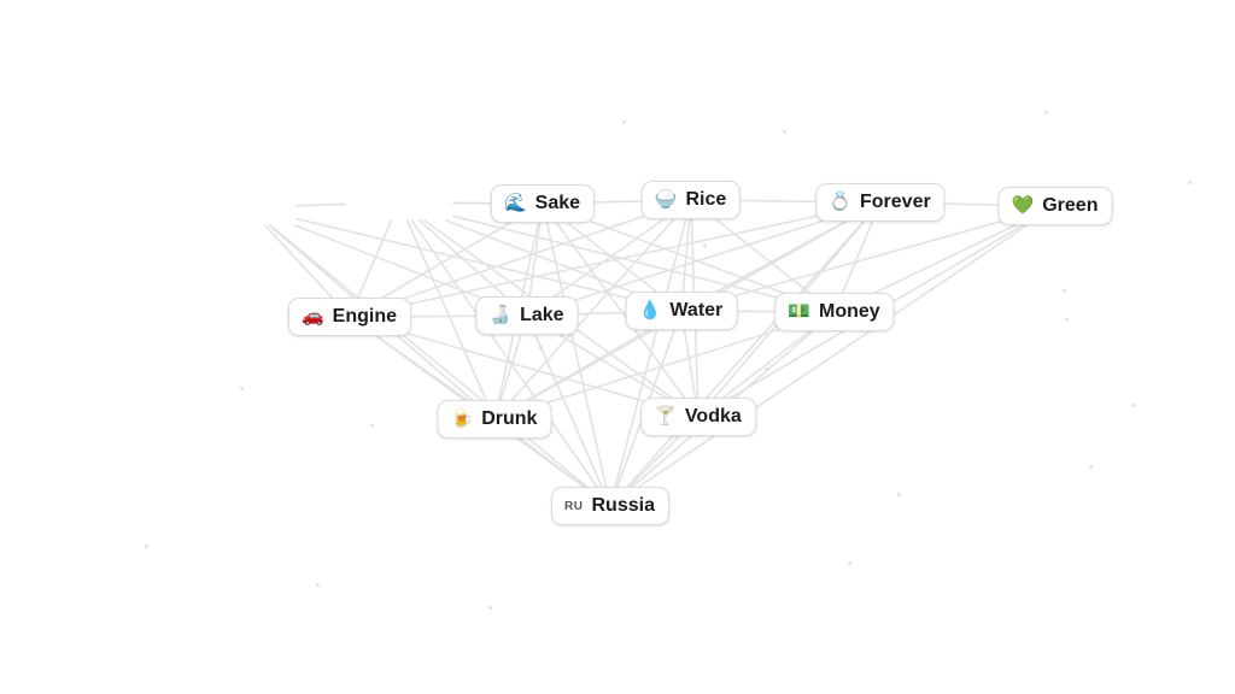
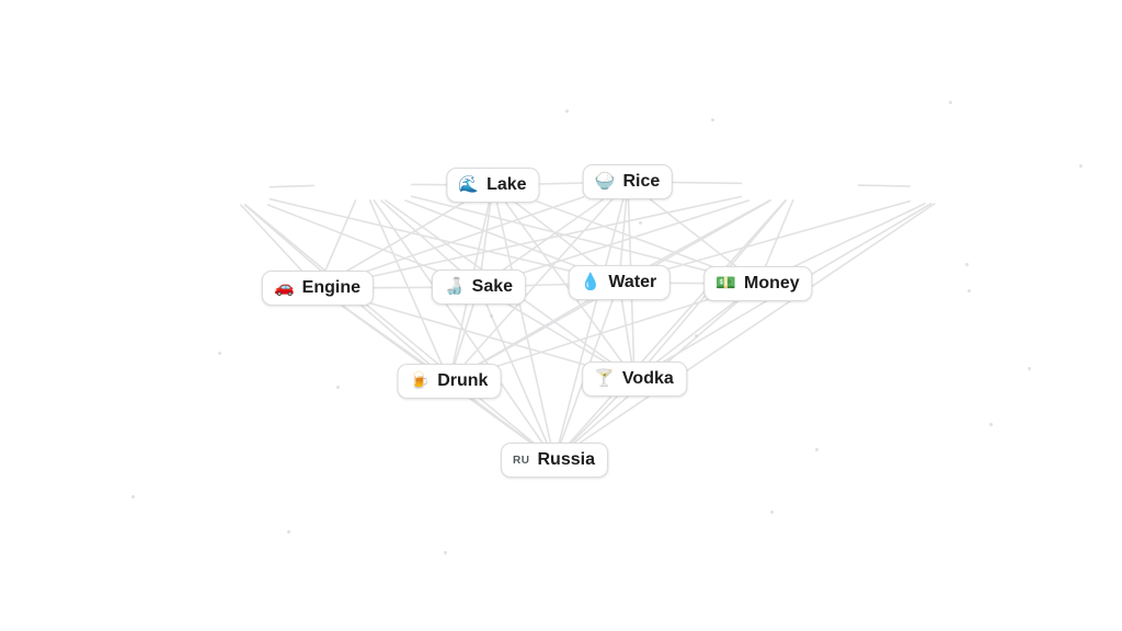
  🌊
- Sake
+ Lake
  🍚
  Rice
- 💍
- Forever
- 💚
- Green
  🚗
  Engine
  🍶
- Lake
+ Sake
  💧
  Water
  💵
  Money
  🍺
  Drunk
  🍸
  Vodka
  RU
  Russia
